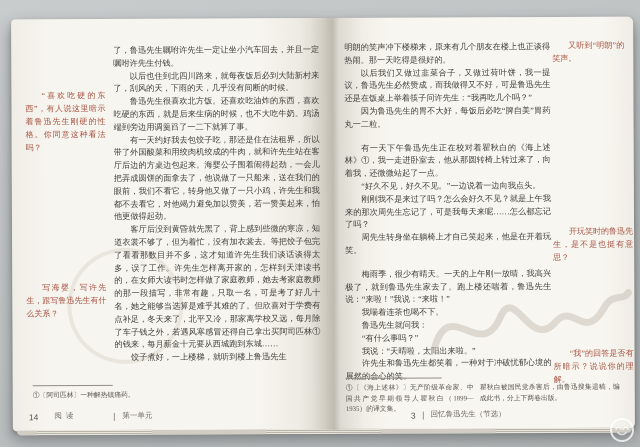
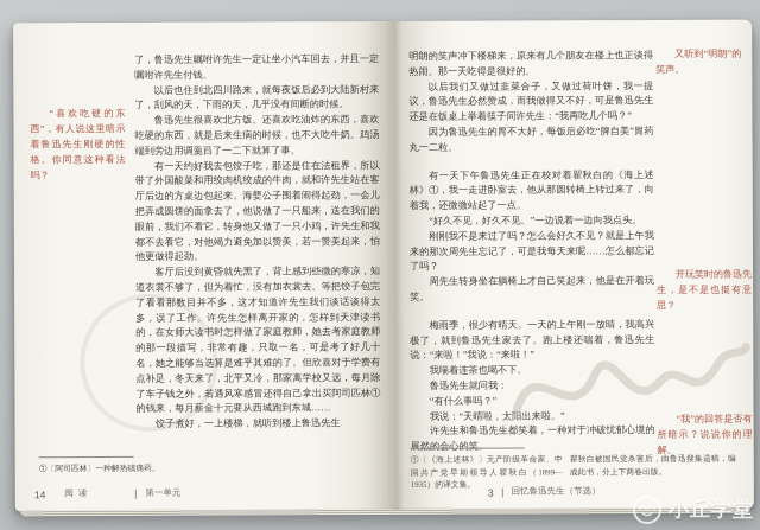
  “喜欢吃硬的东西”，有人说这里暗示着鲁迅先生刚硬的性格。你同意这种看法吗？
- 写海婴，写许先生，跟写鲁迅先生有什么关系？
  了，鲁迅先生嘱咐许先生一定让坐小汽车回去，并嘱咐许先生付钱。
  以后也住到北四川路来，就每夜饭后必到大陆了，刮风的天，下雨的天，几乎没有间断的时候。
  鲁迅先生很喜欢北方饭。还喜欢吃油炸的东西吃硬的东西，就是后来生病的时候，也不大吃牛奶端到旁边用调羹舀了一二下就算了事。
  有一天约好我去包饺子吃，那还是住在法租界带了外国酸菜和用绞肉机绞成的牛肉，就和许先生厅后边的方桌边包起来。海婴公子围着闹得起劲，把弄成圆饼的面拿去了，他说做了一只船来，送在眼前，我们不看它，转身他又做了一只小鸡，许先都不去看它，对他竭力避免加以赞美，若一赞美起他更做得起劲。
  客厅后没到黄昏就先黑了，背上感到些微的寒道衣裳不够了，但为着忙，没有加衣裳去。等把饺了看看那数目并不多，这才知道许先生我们谈话谈多，误了工作。许先生怎样离开家的，怎样到天津的，在女师大读书时怎样做了家庭教师，她去考家的那一段描写，非常有趣，只取一名，可是考了好名，她之能够当选算是难乎其难的了。但欣喜对于点补足，冬天来了，北平又冷，那家离学校又远，了车子钱之外，若遇风寒感冒还得自己拿出买阿司的钱来，每月薪金十元要从西城跑到东城……
  饺子煮好，一上楼梯，就听到楼上鲁迅先生
  14
  阅读
  第一单元
  又听到“明朗”的笑声。
  开玩笑时的鲁迅先生，是不是也挺有意思？
  “我”的回答是否有所暗示？说说你的理解。
  的笑声冲下楼梯来，原来有几个朋友在楼上也正谈得。那一天吃得是很好的。
  以后我们又做过韭菜合子，又做过荷叶饼，我一提鲁迅先生必然赞成，而我做得又不好，可是鲁迅先生在饭桌上举着筷子问许先生：“我再吃几个吗？”
  因为鲁迅先生的胃不大好，每饭后必吃“脾自美”胃药二粒。
  有一天下午鲁迅先生正在校对着瞿秋白的《海上述①，我一走进卧室去，他从那圆转椅上转过来了，向，还微微站起了一点。
  好久不见，好久不见。”一边说着一边向我点头。
  刚刚我不是来过了吗？怎么会好久不见？就是上午我那次周先生忘记了，可是我每天来呢……怎么都忘记？
  周先生转身坐在躺椅上才自己笑起来，他是在开着玩
  梅雨季，很少有晴天。一天的上午刚一放晴，我高兴，就到鲁迅先生家去了。跑上楼还喘着，鲁迅先生来啦！”我说：“来啦！”
  我喘着连茶也喝不下。
  鲁迅先生就问我：
  有什么事吗？”
  我说：“天晴啦，太阳出来啦。”
  许先生和鲁迅先生都笑着，一种对于冲破忧郁心境的的会心的笑。
  3
  回忆鲁迅先生（节选）
+ 小丘学堂
